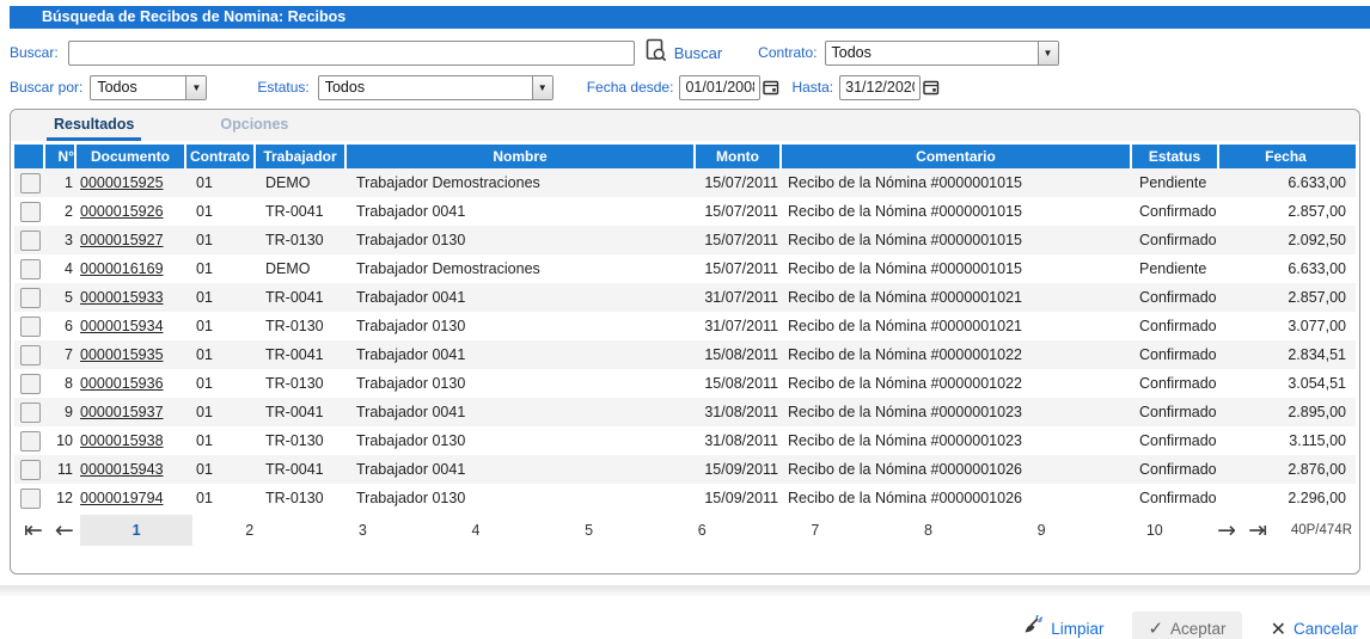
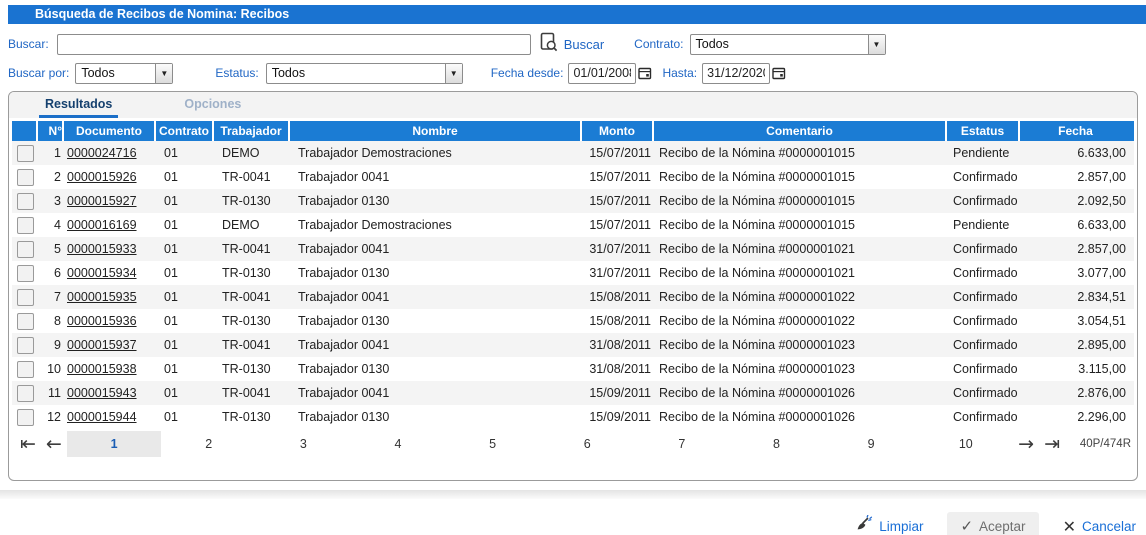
  Búsqueda de Recibos de Nomina: Recibos
  Buscar:
  Buscar
  Contrato:
  Todos
  Buscar por:
  Todos
  Estatus:
  Todos
  Fecha desde:
  01/01/200
  Hasta:
  31/12/202
  Resultados
  Opciones
  N°
  Documento
  Contrato
  Trabajador
  Nombre
  Monto
  Comentario
  Estatus
  Fecha
  1
- 0000015925
+ 0000024716
  01
  DEMO
  Trabajador Demostraciones
  15/07/2011
  Recibo de la Nómina #0000001015
  Pendiente
  6.633,00
  2
  0000015926
  01
  TR-0041
  Trabajador 0041
  15/07/2011
  Recibo de la Nómina #0000001015
  Confirmado
  2.857,00
  3
  0000015927
  01
  TR-0130
  Trabajador 0130
  15/07/2011
  Recibo de la Nómina #0000001015
  Confirmado
  2.092,50
  4
  0000016169
  01
  DEMO
  Trabajador Demostraciones
  15/07/2011
  Recibo de la Nómina #0000001015
  Pendiente
  6.633,00
  5
  0000015933
  01
  TR-0041
  Trabajador 0041
  31/07/2011
  Recibo de la Nómina #0000001021
  Confirmado
  2.857,00
  6
  0000015934
  01
  TR-0130
  Trabajador 0130
  31/07/2011
  Recibo de la Nómina #0000001021
  Confirmado
  3.077,00
  7
  0000015935
  01
  TR-0041
  Trabajador 0041
  15/08/2011
  Recibo de la Nómina #0000001022
  Confirmado
  2.834,51
  8
  0000015936
  01
  TR-0130
  Trabajador 0130
  15/08/2011
  Recibo de la Nómina #0000001022
  Confirmado
  3.054,51
  9
  0000015937
  01
  TR-0041
  Trabajador 0041
  31/08/2011
  Recibo de la Nómina #0000001023
  Confirmado
  2.895,00
  10
  0000015938
  01
  TR-0130
  Trabajador 0130
  31/08/2011
  Recibo de la Nómina #0000001023
  Confirmado
  3.115,00
  11
  0000015943
  01
  TR-0041
  Trabajador 0041
  15/09/2011
  Recibo de la Nómina #0000001026
  Confirmado
  2.876,00
  12
- 0000019794
+ 0000015944
  01
  TR-0130
  Trabajador 0130
  15/09/2011
  Recibo de la Nómina #0000001026
  Confirmado
  2.296,00
  ⇤
  ←
  1
  2
  3
  4
  5
  6
  7
  8
  9
  10
  →
  ⇥
  40P/474R
  Limpiar
  ✓
  Aceptar
  ✕
  Cancelar
